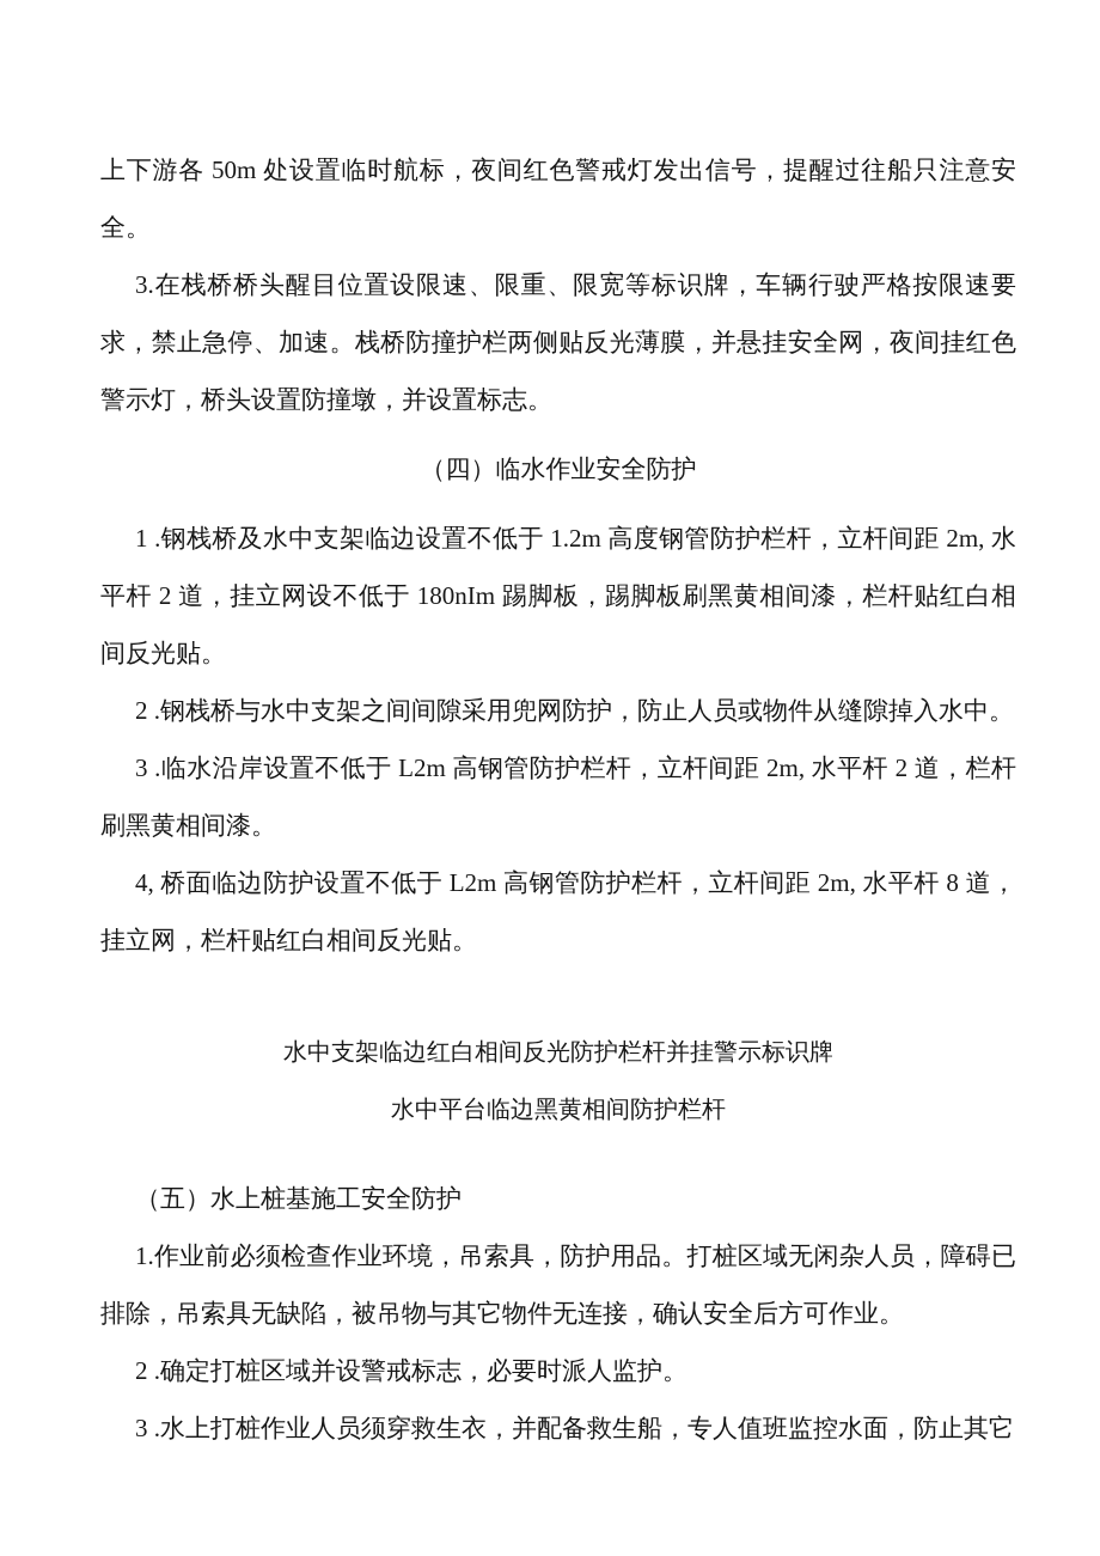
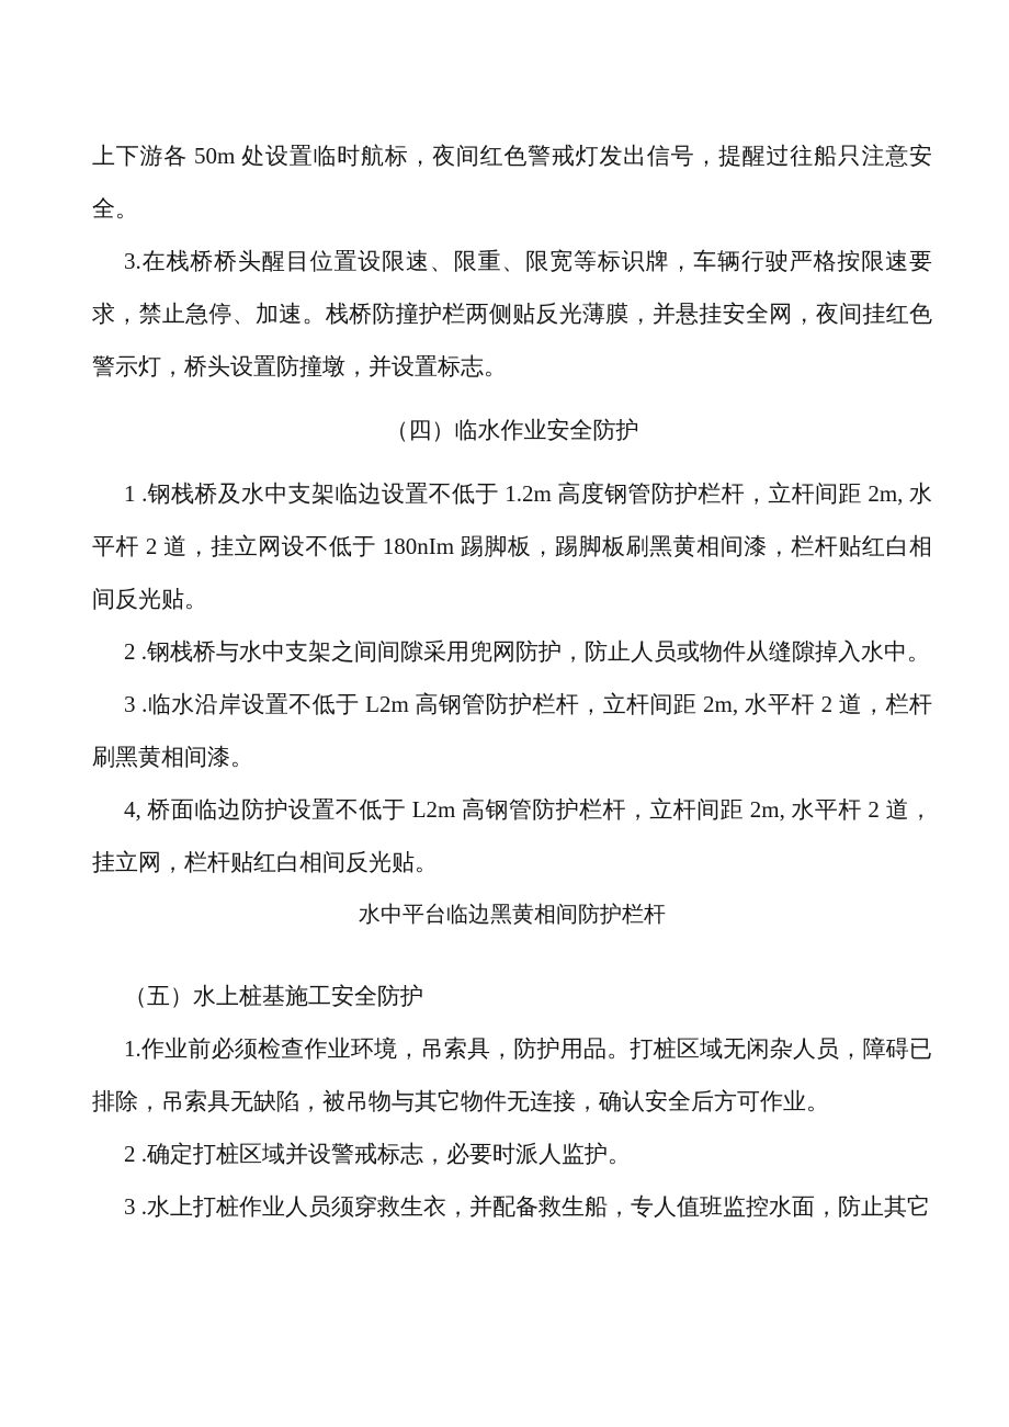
  上下游各 50m 处设置临时航标，夜间红色警戒灯发出信号，提醒过往船只注意安全。
  3.在栈桥桥头醒目位置设限速、限重、限宽等标识牌，车辆行驶严格按限速要求，禁止急停、加速。栈桥防撞护栏两侧贴反光薄膜，并悬挂安全网，夜间挂红色警示灯，桥头设置防撞墩，并设置标志。
  （四）临水作业安全防护
  1 .钢栈桥及水中支架临边设置不低于 1.2m 高度钢管防护栏杆，立杆间距 2m, 水平杆 2 道，挂立网设不低于 180nIm 踢脚板，踢脚板刷黑黄相间漆，栏杆贴红白相间反光贴。
  2 .钢栈桥与水中支架之间间隙采用兜网防护，防止人员或物件从缝隙掉入水中。
  3 .临水沿岸设置不低于 L2m 高钢管防护栏杆，立杆间距 2m, 水平杆 2 道，栏杆刷黑黄相间漆。
- 4, 桥面临边防护设置不低于 L2m 高钢管防护栏杆，立杆间距 2m, 水平杆 8 道，挂立网，栏杆贴红白相间反光贴。
+ 4, 桥面临边防护设置不低于 L2m 高钢管防护栏杆，立杆间距 2m, 水平杆 2 道，挂立网，栏杆贴红白相间反光贴。
- 水中支架临边红白相间反光防护栏杆并挂警示标识牌
  水中平台临边黑黄相间防护栏杆
  （五）水上桩基施工安全防护
  1.作业前必须检查作业环境，吊索具，防护用品。打桩区域无闲杂人员，障碍已排除，吊索具无缺陷，被吊物与其它物件无连接，确认安全后方可作业。
  2 .确定打桩区域并设警戒标志，必要时派人监护。
  3 .水上打桩作业人员须穿救生衣，并配备救生船，专人值班监控水面，防止其它
